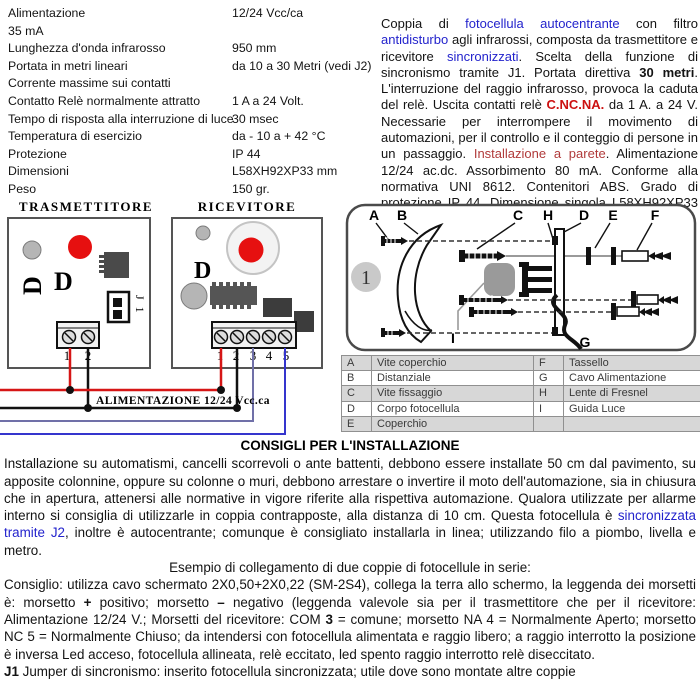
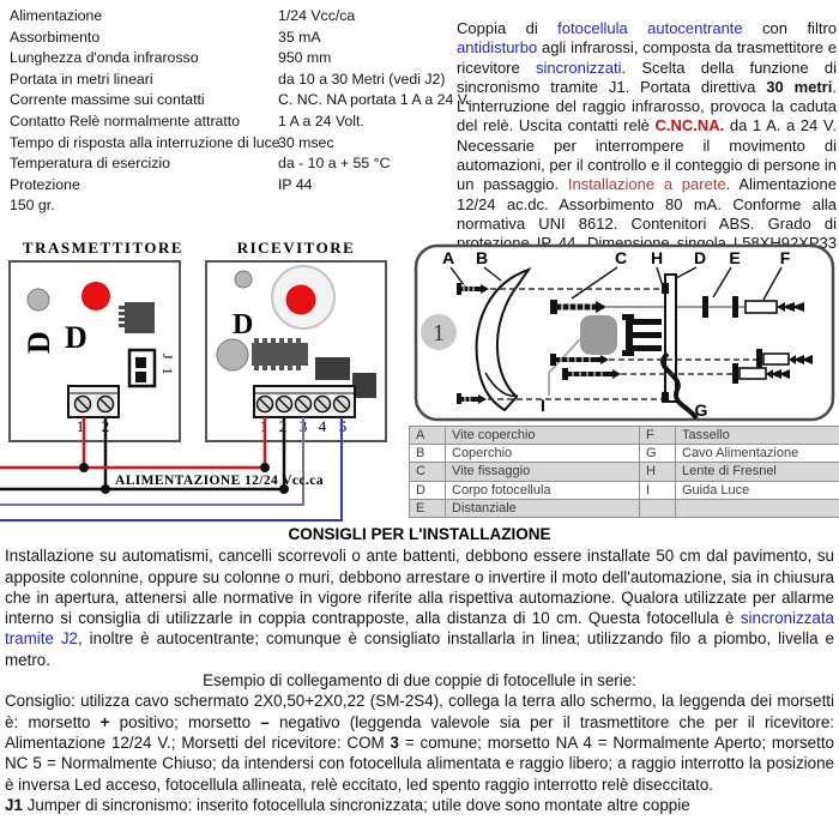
  Alimentazione
- 12/24 Vcc/ca
+ 1/24 Vcc/ca
+ Assorbimento
  35 mA
  Lunghezza d'onda infrarosso
  950 mm
  Portata in metri lineari
  da 10 a 30 Metri (vedi J2)
  Corrente massime sui contatti
+ C. NC. NA portata 1 A a 24 V.
  Contatto Relè normalmente attratto
  1 A a 24 Volt.
  Tempo di risposta alla interruzione di luce
  30 msec
  Temperatura di esercizio
- da - 10 a + 42 °C
+ da - 10 a + 55 °C
  Protezione
  IP 44
- Dimensioni
- L58XH92XP33 mm
- Peso
  150 gr.
  Coppia di fotocellula autocentrante con filtro antidisturbo agli infrarossi, composta da trasmettitore e ricevitore sincronizzati. Scelta della funzione di sincronismo tramite J1. Portata direttiva 30 metri. L'interruzione del raggio infrarosso, provoca la caduta del relè. Uscita contatti relè C.NC.NA. da 1 A. a 24 V. Necessarie per interrompere il movimento di automazioni, per il controllo e il conteggio di persone in un passaggio. Installazione a parete. Alimentazione 12/24 ac.dc. Assorbimento 80 mA. Conforme alla normativa UNI 8612. Contenitori ABS. Grado di protezione IP 44. Dimensione singola L58XH92XP33
  TRASMETTITORE
  D
  1
  RICEVITORE
  D
  4
  ALIMENTAZIONE 12/24 Vcc.ca
  1
  A
  B
  C
  H
  D
  E
  F
  I
  G
  A	Vite coperchio	F	Tassello
- B	Distanziale	G	Cavo Alimentazione
+ B	Coperchio	G	Cavo Alimentazione
  C	Vite fissaggio	H	Lente di Fresnel
  D	Corpo fotocellula	I	Guida Luce
- E	Coperchio
+ E	Distanziale
  CONSIGLI PER L'INSTALLAZIONE
  Installazione su automatismi, cancelli scorrevoli o ante battenti, debbono essere installate 50 cm dal pavimento, su apposite colonnine, oppure su colonne o muri, debbono arrestare o invertire il moto dell'automazione, sia in chiusura che in apertura, attenersi alle normative in vigore riferite alla rispettiva automazione. Qualora utilizzate per allarme interno si consiglia di utilizzarle in coppia contrapposte, alla distanza di 10 cm. Questa fotocellula è sincronizzata tramite J2, inoltre è autocentrante; comunque è consigliato installarla in linea; utilizzando filo a piombo, livella e metro.
  Esempio di collegamento di due coppie di fotocellule in serie:
  Consiglio: utilizza cavo schermato 2X0,50+2X0,22 (SM-2S4), collega la terra allo schermo, la leggenda dei morsetti è: morsetto + positivo; morsetto – negativo (leggenda valevole sia per il trasmettitore che per il ricevitore: Alimentazione 12/24 V.; Morsetti del ricevitore: COM 3 = comune; morsetto NA 4 = Normalmente Aperto; morsetto NC 5 = Normalmente Chiuso; da intendersi con fotocellula alimentata e raggio libero; a raggio interrotto la posizione è inversa Led acceso, fotocellula allineata, relè eccitato, led spento raggio interrotto relè diseccitato.
  J1 Jumper di sincronismo: inserito fotocellula sincronizzata; utile dove sono montate altre coppie
